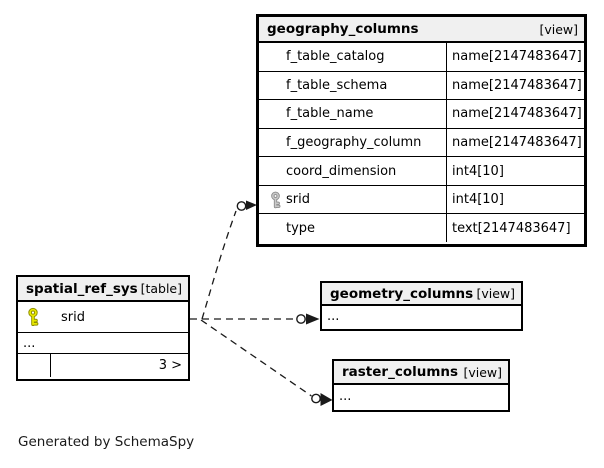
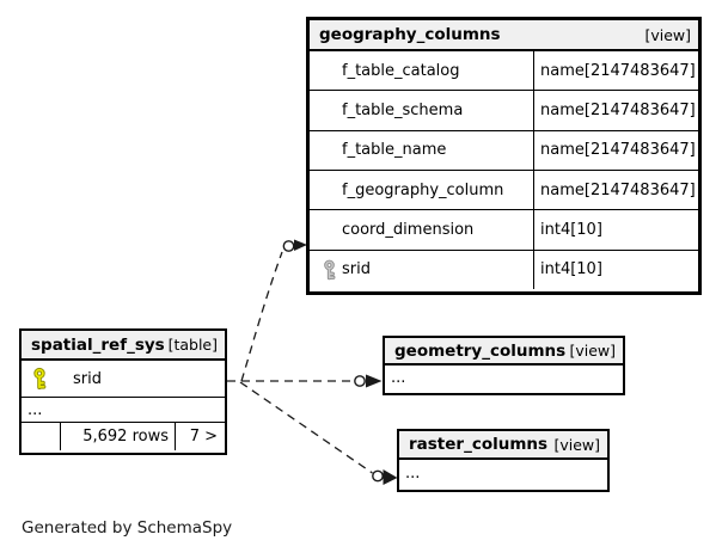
  geography_columns
  [view]
  f_table_catalog
  name[2147483647]
  f_table_schema
  name[2147483647]
  f_table_name
  name[2147483647]
  f_geography_column
  name[2147483647]
  coord_dimension
  int4[10]
  srid
  int4[10]
- type
- text[2147483647]
  spatial_ref_sys
  [table]
  srid
  ...
+ 5,692 rows
- 3 >
+ 7 >
  geometry_columns
  [view]
  ...
  raster_columns
  [view]
  ...
  Generated by SchemaSpy
